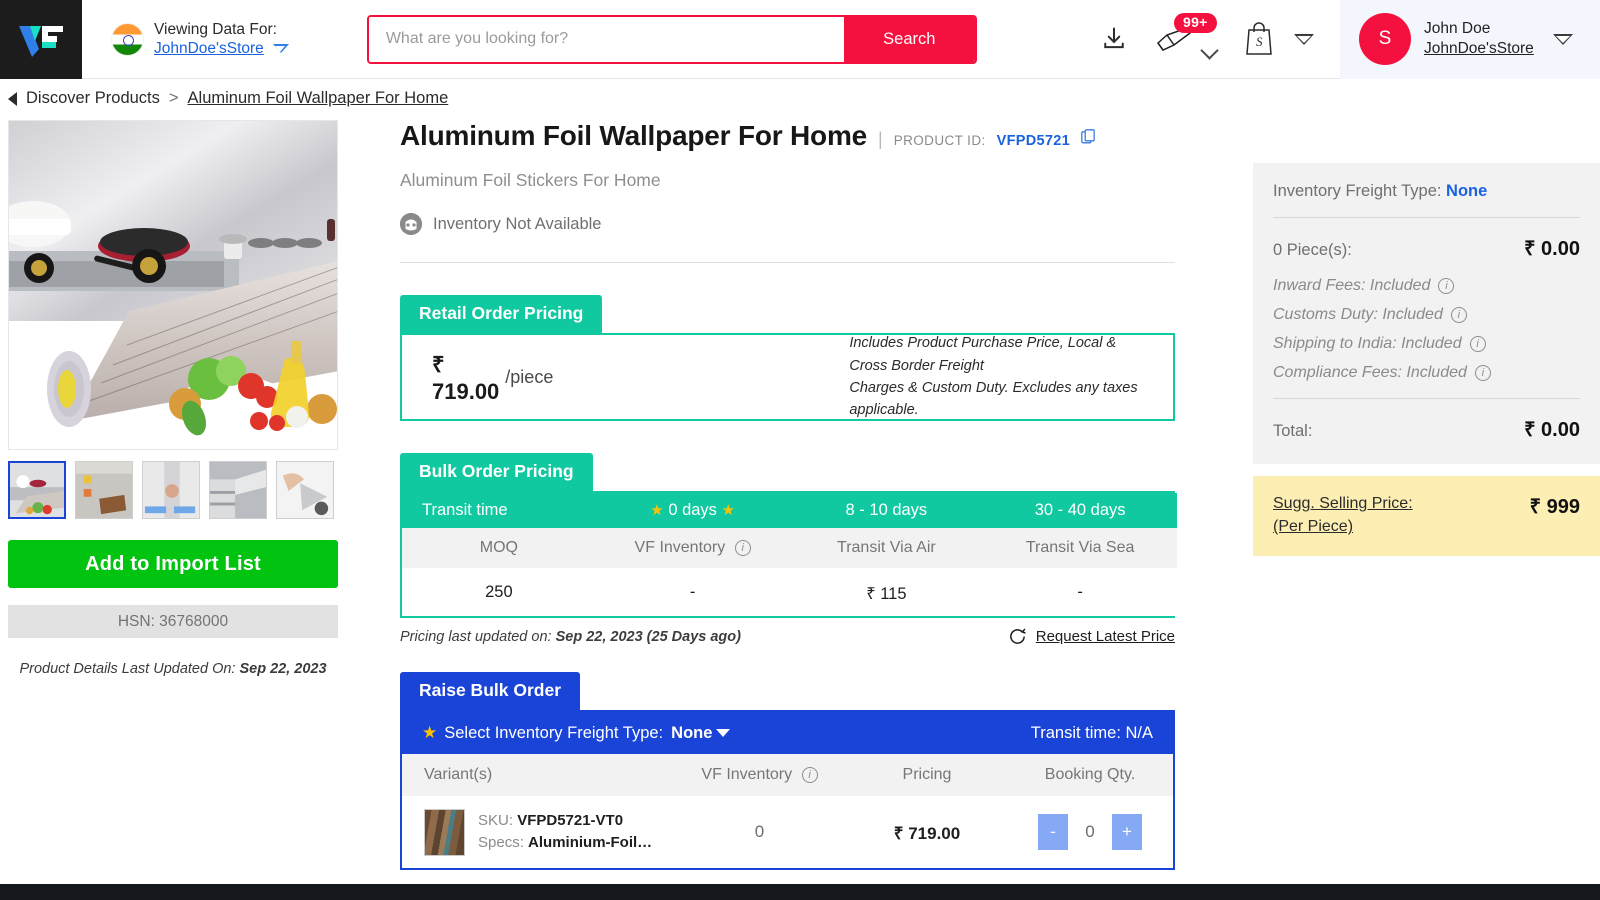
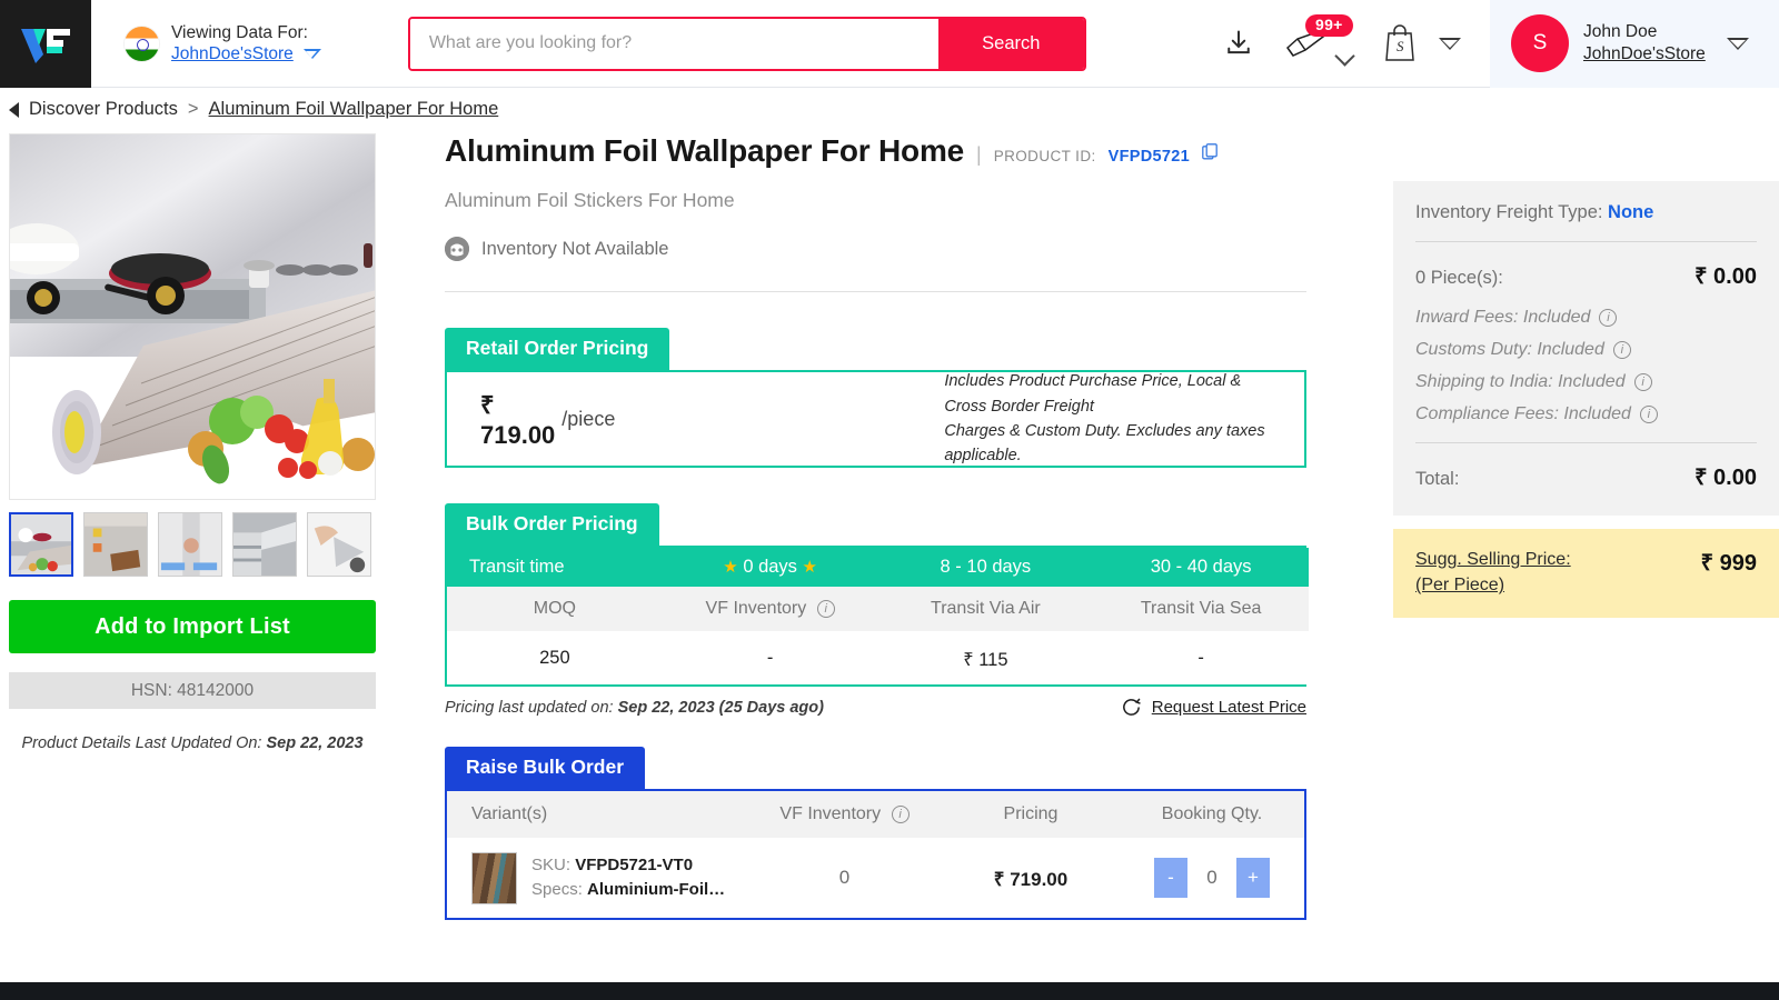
  Viewing Data For:
  JohnDoe'sStore
  What are you looking for?
  Search
  99+
  S
  S
  John Doe
  JohnDoe'sStore
  Discover Products
  >
  Aluminum Foil Wallpaper For Home
  Add to Import List
- HSN: 36768000
+ HSN: 48142000
  Product Details Last Updated On: Sep 22, 2023
  Aluminum Foil Wallpaper For Home
  |
  PRODUCT ID:
  VFPD5721
  Aluminum Foil Stickers For Home
  Inventory Not Available
  Retail Order Pricing
  ₹ 719.00
  /piece
  Includes Product Purchase Price, Local & Cross Border Freight
  Charges & Custom Duty. Excludes any taxes applicable.
  Bulk Order Pricing
  Transit time	★ 0 days ★	8 - 10 days	30 - 40 days
  MOQ	VF Inventory i	Transit Via Air	Transit Via Sea
  250	-	₹ 115	-
  Pricing last updated on: Sep 22, 2023 (25 Days ago)
  Request Latest Price
  Raise Bulk Order
- ★
- Select Inventory Freight Type:
- None
- Transit time: N/A
  Variant(s)	VF Inventory i	Pricing	Booking Qty.
  SKU: VFPD5721-VT0 Specs: Aluminium-Foil…	0	₹ 719.00	- 0 +
  Inventory Freight Type: None
  0 Piece(s):
  ₹ 0.00
  Inward Fees: Included
  i
  Customs Duty: Included
  i
  Shipping to India: Included
  i
  Compliance Fees: Included
  i
  Total:
  ₹ 0.00
  Sugg. Selling Price:
  (Per Piece)
  ₹ 999
